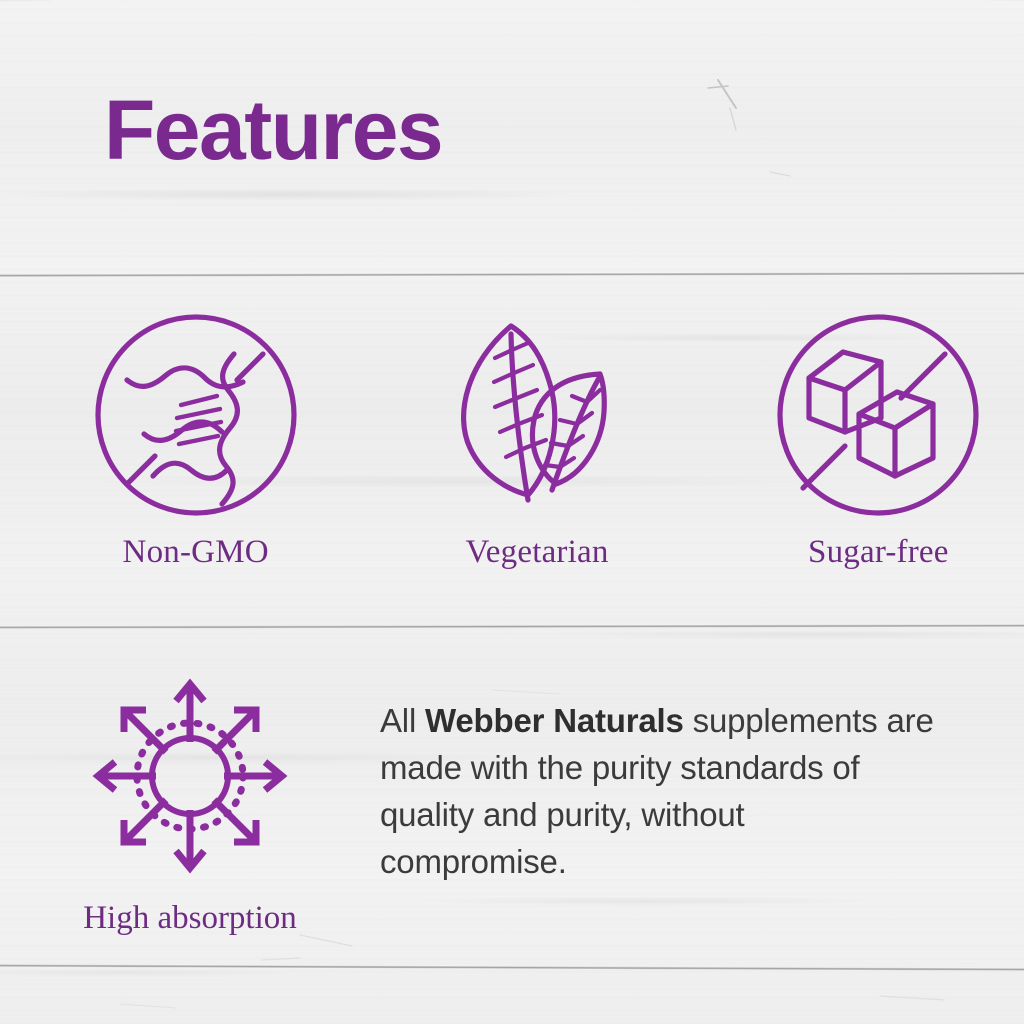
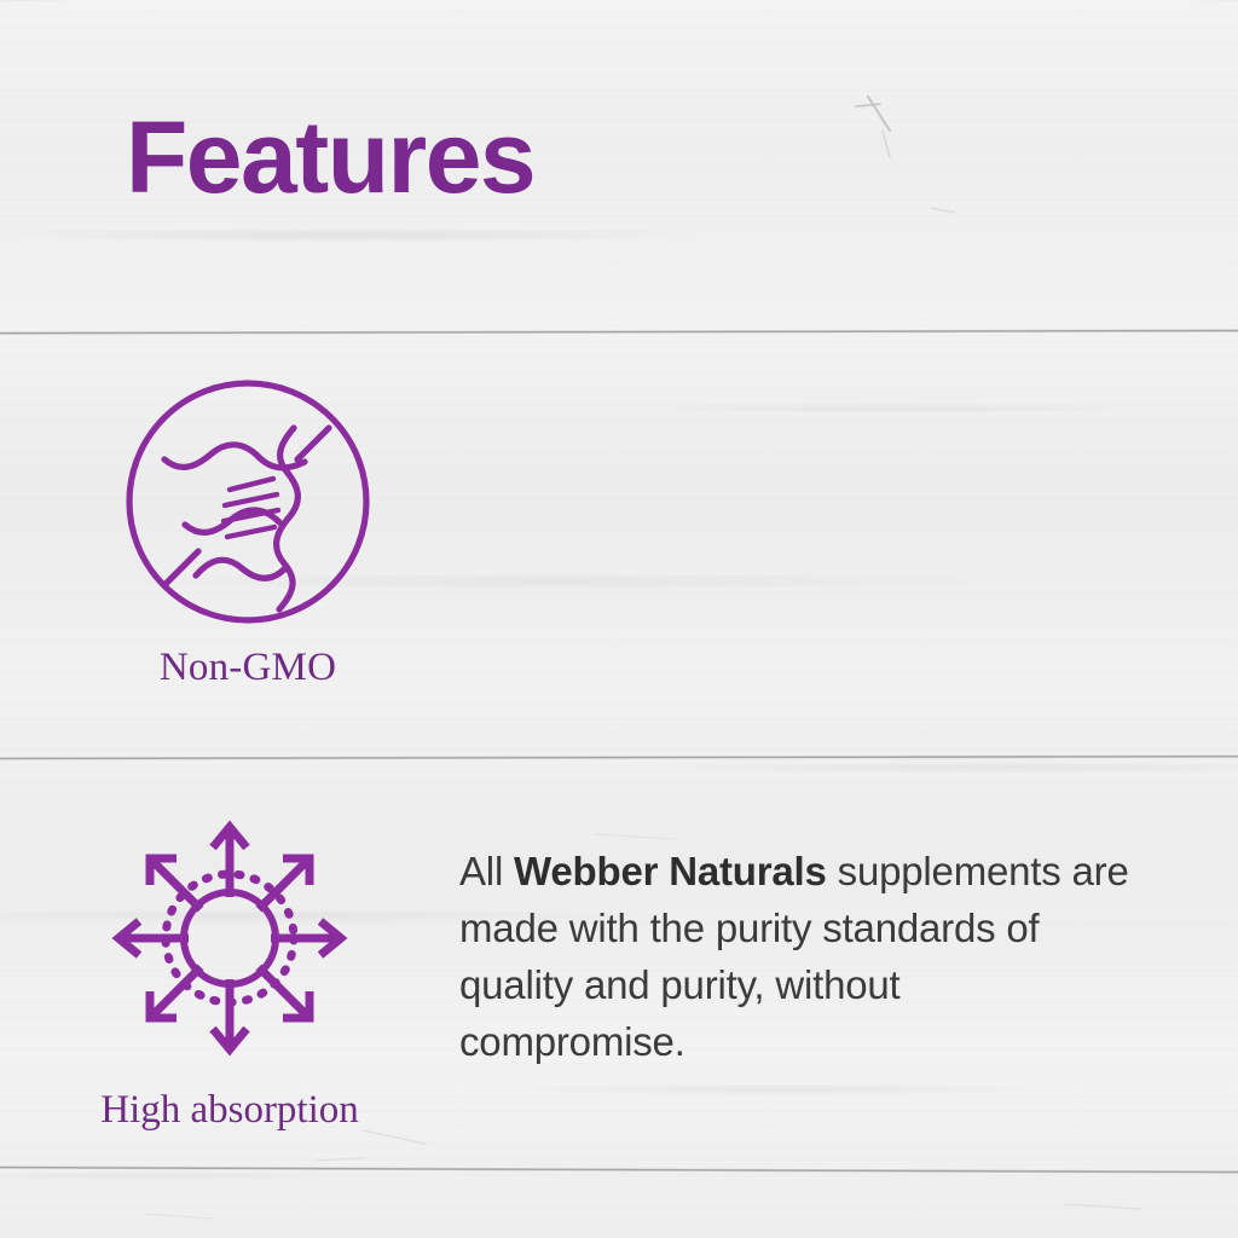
  Features
  Non-GMO
- Vegetarian
- Sugar-free
  High absorption
  All Webber Naturals supplements are made with the purity standards of quality and purity, without compromise.
